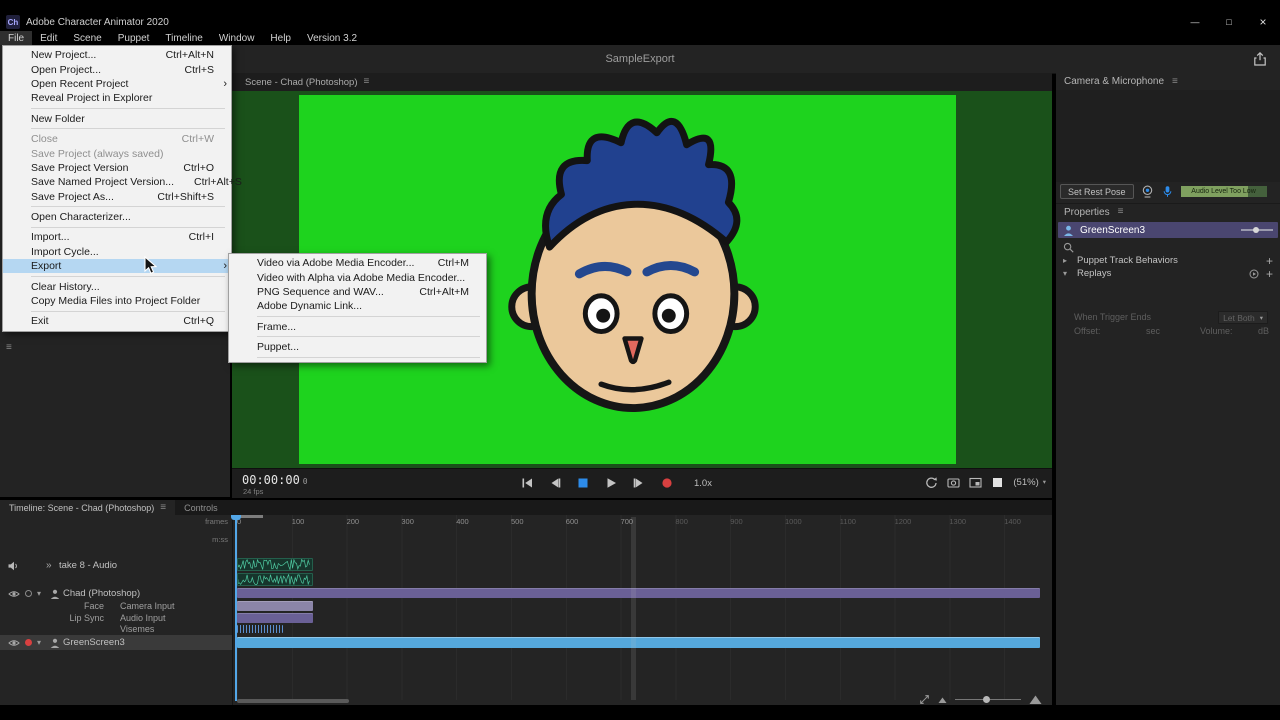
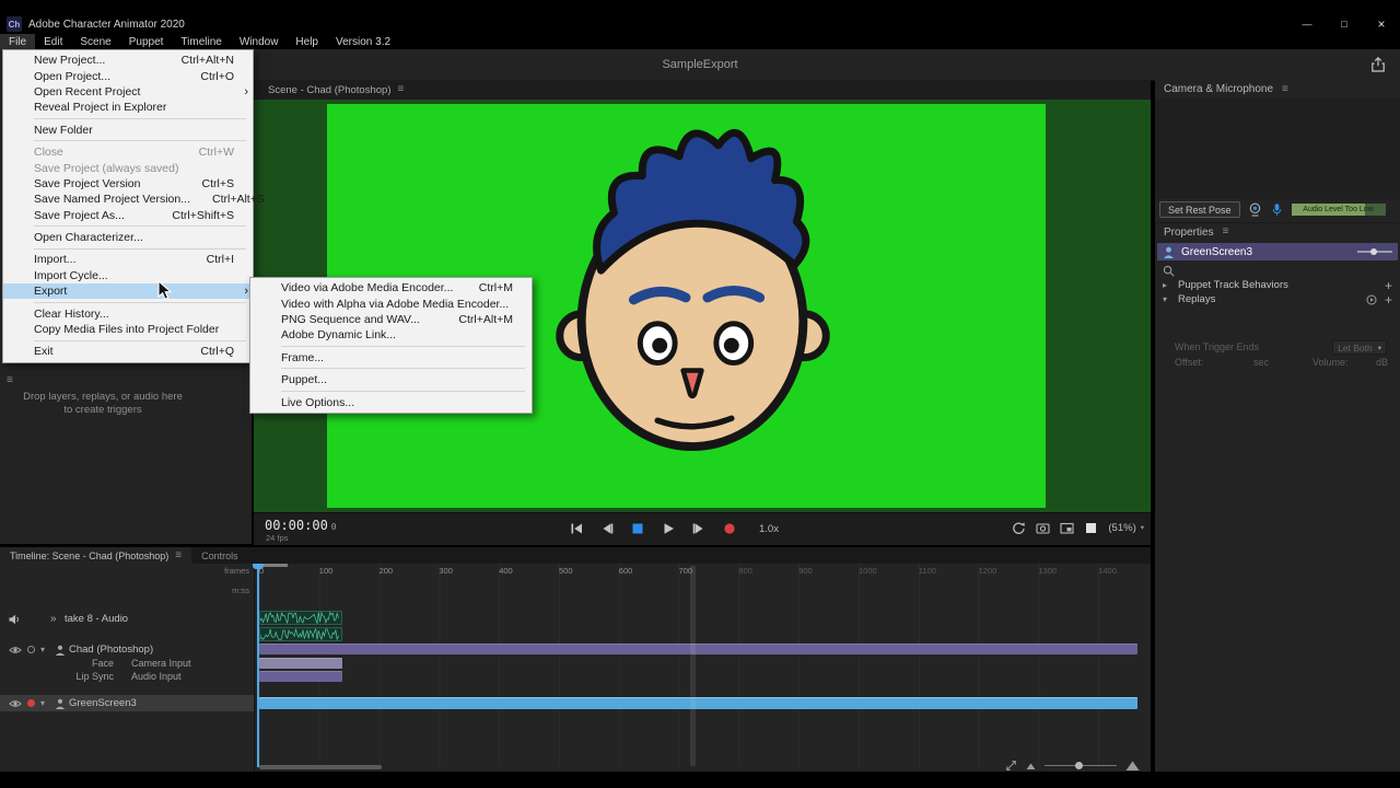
  Ch
  Adobe Character Animator 2020
  —
  □
  ×
  File
  Edit
  Scene
  Puppet
  Timeline
  Window
  Help
  Version 3.2
  SampleExport
  ≡
+ Drop layers, replays, or audio here
+ to create triggers
  Scene - Chad (Photoshop)
  ≡
  00:00:00
  0
  24 fps
  1.0x
  (51%)
  Camera & Microphone
  ≡
  Set Rest Pose
  Properties
  ≡
  GreenScreen3
  ▸
  Puppet Track Behaviors
  +
  ▾
  Replays
  +
  When Trigger Ends
  Let Both
  Offset:
  sec
  Volume:
  dB
  Timeline: Scene - Chad (Photoshop)
  ≡
  Controls
  frames
  m:ss
  0
  100
  200
  300
  400
  500
  600
  700
  800
  900
  1000
  1100
  1200
  1300
  1400
  »
  take 8 - Audio
  ▾
  Chad (Photoshop)
  Face
  Camera Input
  Lip Sync
  Audio Input
- Visemes
  ▾
  GreenScreen3
  New Project...
  Ctrl+Alt+N
  Open Project...
- Ctrl+S
+ Ctrl+O
  Open Recent Project
  ›
  Reveal Project in Explorer
  New Folder
  Close
  Ctrl+W
  Save Project (always saved)
  Save Project Version
- Ctrl+O
+ Ctrl+S
  Save Named Project Version...
  Ctrl+Alt+S
  Save Project As...
  Ctrl+Shift+S
  Open Characterizer...
  Import...
  Ctrl+I
  Import Cycle...
  Export
  ›
  Clear History...
  Copy Media Files into Project Folder
  Exit
  Ctrl+Q
  Video via Adobe Media Encoder...
  Ctrl+M
  Video with Alpha via Adobe Media Encoder...
  PNG Sequence and WAV...
  Ctrl+Alt+M
  Adobe Dynamic Link...
  Frame...
  Puppet...
+ Live Options...
